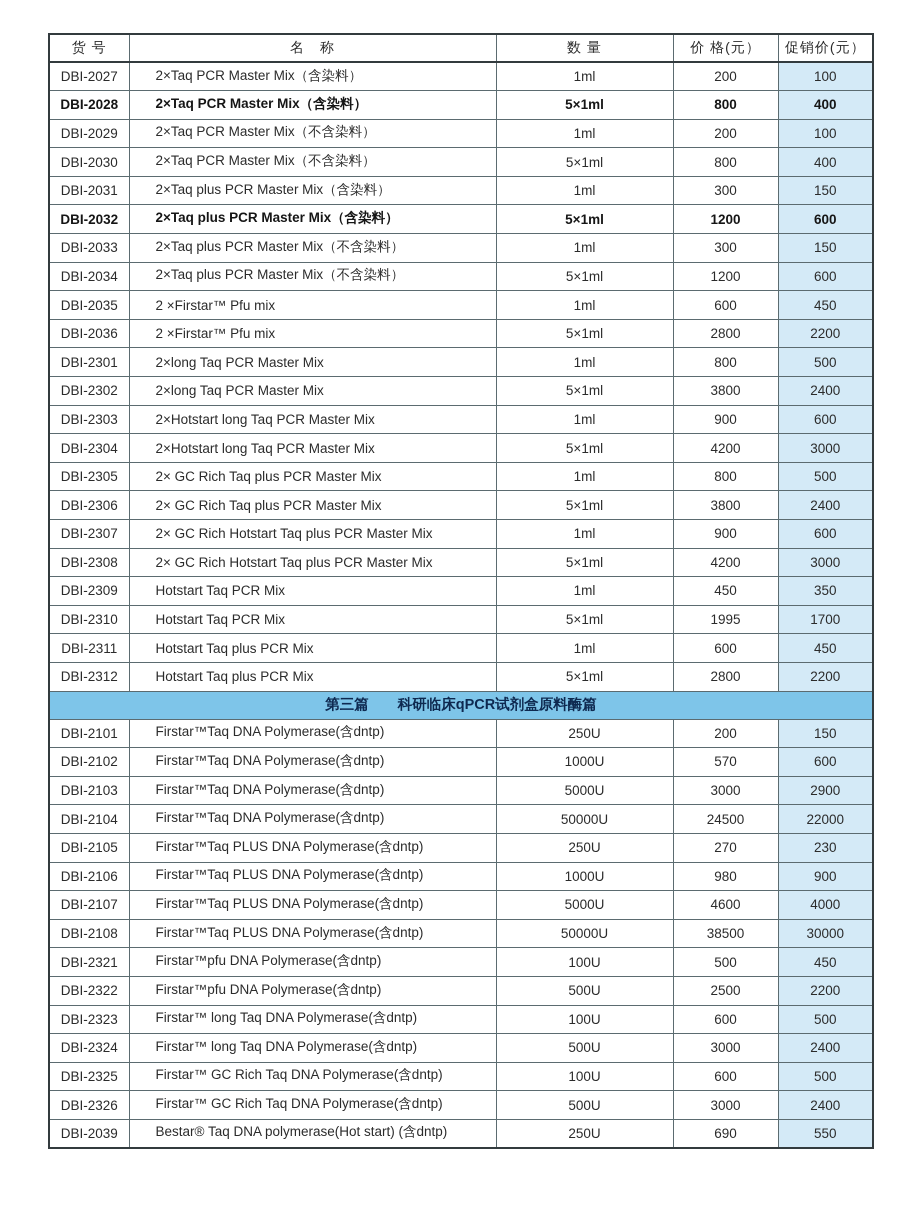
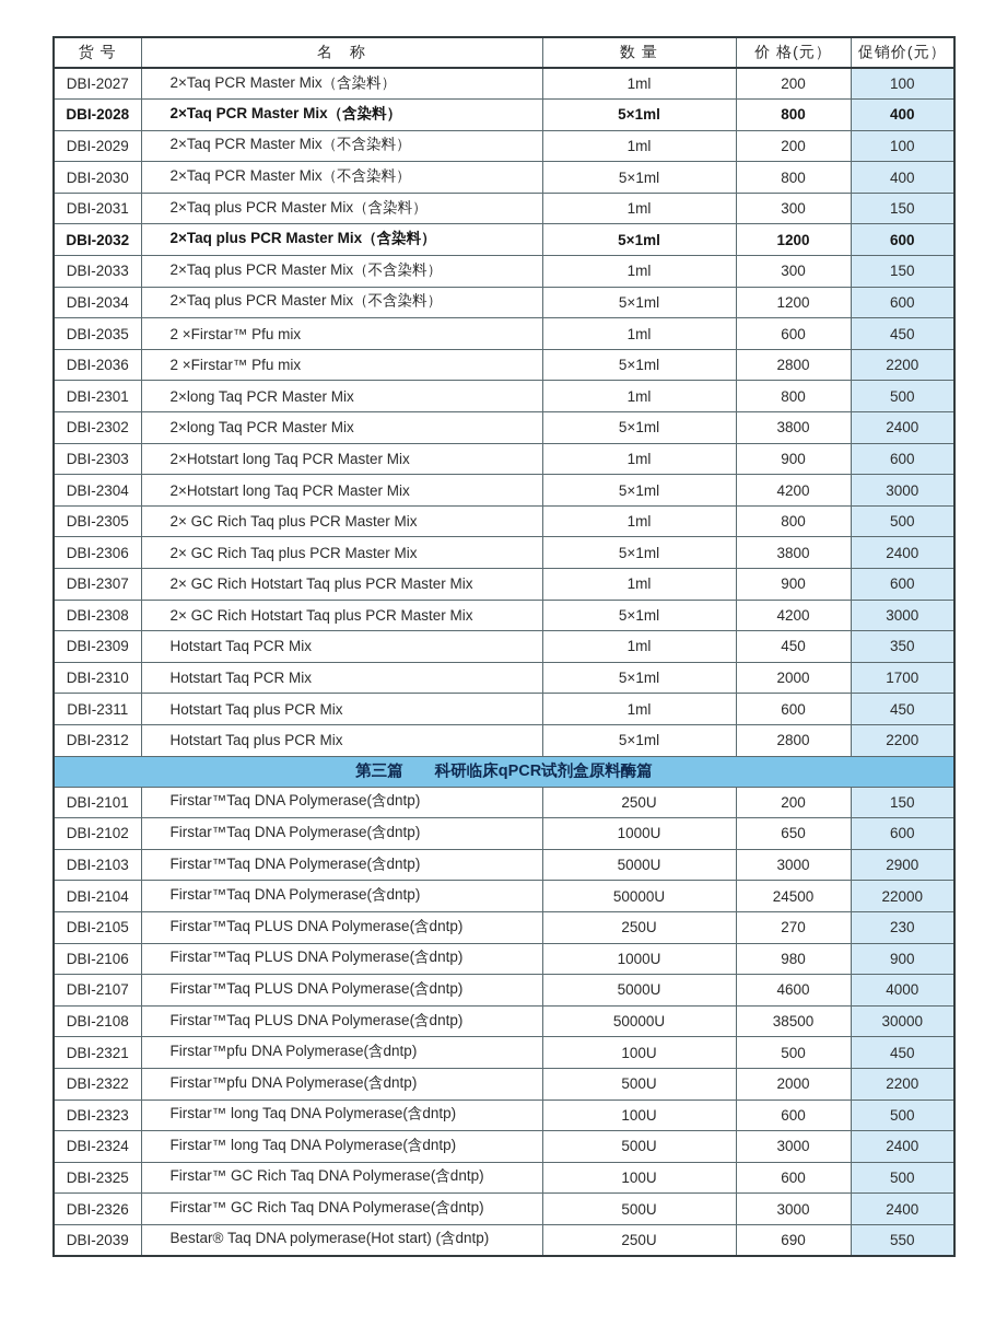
  货 号	名 称	数 量	价 格(元）	促销价(元）
  DBI-2027	2×Taq PCR Master Mix（含染料）	1ml	200	100
  DBI-2028	2×Taq PCR Master Mix（含染料）	5×1ml	800	400
  DBI-2029	2×Taq PCR Master Mix（不含染料）	1ml	200	100
  DBI-2030	2×Taq PCR Master Mix（不含染料）	5×1ml	800	400
  DBI-2031	2×Taq plus PCR Master Mix（含染料）	1ml	300	150
  DBI-2032	2×Taq plus PCR Master Mix（含染料）	5×1ml	1200	600
  DBI-2033	2×Taq plus PCR Master Mix（不含染料）	1ml	300	150
  DBI-2034	2×Taq plus PCR Master Mix（不含染料）	5×1ml	1200	600
  DBI-2035	2 ×Firstar™ Pfu mix	1ml	600	450
  DBI-2036	2 ×Firstar™ Pfu mix	5×1ml	2800	2200
  DBI-2301	2×long Taq PCR Master Mix	1ml	800	500
  DBI-2302	2×long Taq PCR Master Mix	5×1ml	3800	2400
  DBI-2303	2×Hotstart long Taq PCR Master Mix	1ml	900	600
  DBI-2304	2×Hotstart long Taq PCR Master Mix	5×1ml	4200	3000
  DBI-2305	2× GC Rich Taq plus PCR Master Mix	1ml	800	500
  DBI-2306	2× GC Rich Taq plus PCR Master Mix	5×1ml	3800	2400
  DBI-2307	2× GC Rich Hotstart Taq plus PCR Master Mix	1ml	900	600
  DBI-2308	2× GC Rich Hotstart Taq plus PCR Master Mix	5×1ml	4200	3000
  DBI-2309	Hotstart Taq PCR Mix	1ml	450	350
- DBI-2310	Hotstart Taq PCR Mix	5×1ml	1995	1700
+ DBI-2310	Hotstart Taq PCR Mix	5×1ml	2000	1700
  DBI-2311	Hotstart Taq plus PCR Mix	1ml	600	450
  DBI-2312	Hotstart Taq plus PCR Mix	5×1ml	2800	2200
  第三篇 科研临床qPCR试剂盒原料酶篇
  DBI-2101	Firstar™Taq DNA Polymerase(含dntp)	250U	200	150
- DBI-2102	Firstar™Taq DNA Polymerase(含dntp)	1000U	570	600
+ DBI-2102	Firstar™Taq DNA Polymerase(含dntp)	1000U	650	600
  DBI-2103	Firstar™Taq DNA Polymerase(含dntp)	5000U	3000	2900
  DBI-2104	Firstar™Taq DNA Polymerase(含dntp)	50000U	24500	22000
  DBI-2105	Firstar™Taq PLUS DNA Polymerase(含dntp)	250U	270	230
  DBI-2106	Firstar™Taq PLUS DNA Polymerase(含dntp)	1000U	980	900
  DBI-2107	Firstar™Taq PLUS DNA Polymerase(含dntp)	5000U	4600	4000
  DBI-2108	Firstar™Taq PLUS DNA Polymerase(含dntp)	50000U	38500	30000
  DBI-2321	Firstar™pfu DNA Polymerase(含dntp)	100U	500	450
- DBI-2322	Firstar™pfu DNA Polymerase(含dntp)	500U	2500	2200
+ DBI-2322	Firstar™pfu DNA Polymerase(含dntp)	500U	2000	2200
  DBI-2323	Firstar™ long Taq DNA Polymerase(含dntp)	100U	600	500
  DBI-2324	Firstar™ long Taq DNA Polymerase(含dntp)	500U	3000	2400
  DBI-2325	Firstar™ GC Rich Taq DNA Polymerase(含dntp)	100U	600	500
  DBI-2326	Firstar™ GC Rich Taq DNA Polymerase(含dntp)	500U	3000	2400
  DBI-2039	Bestar® Taq DNA polymerase(Hot start) (含dntp)	250U	690	550
